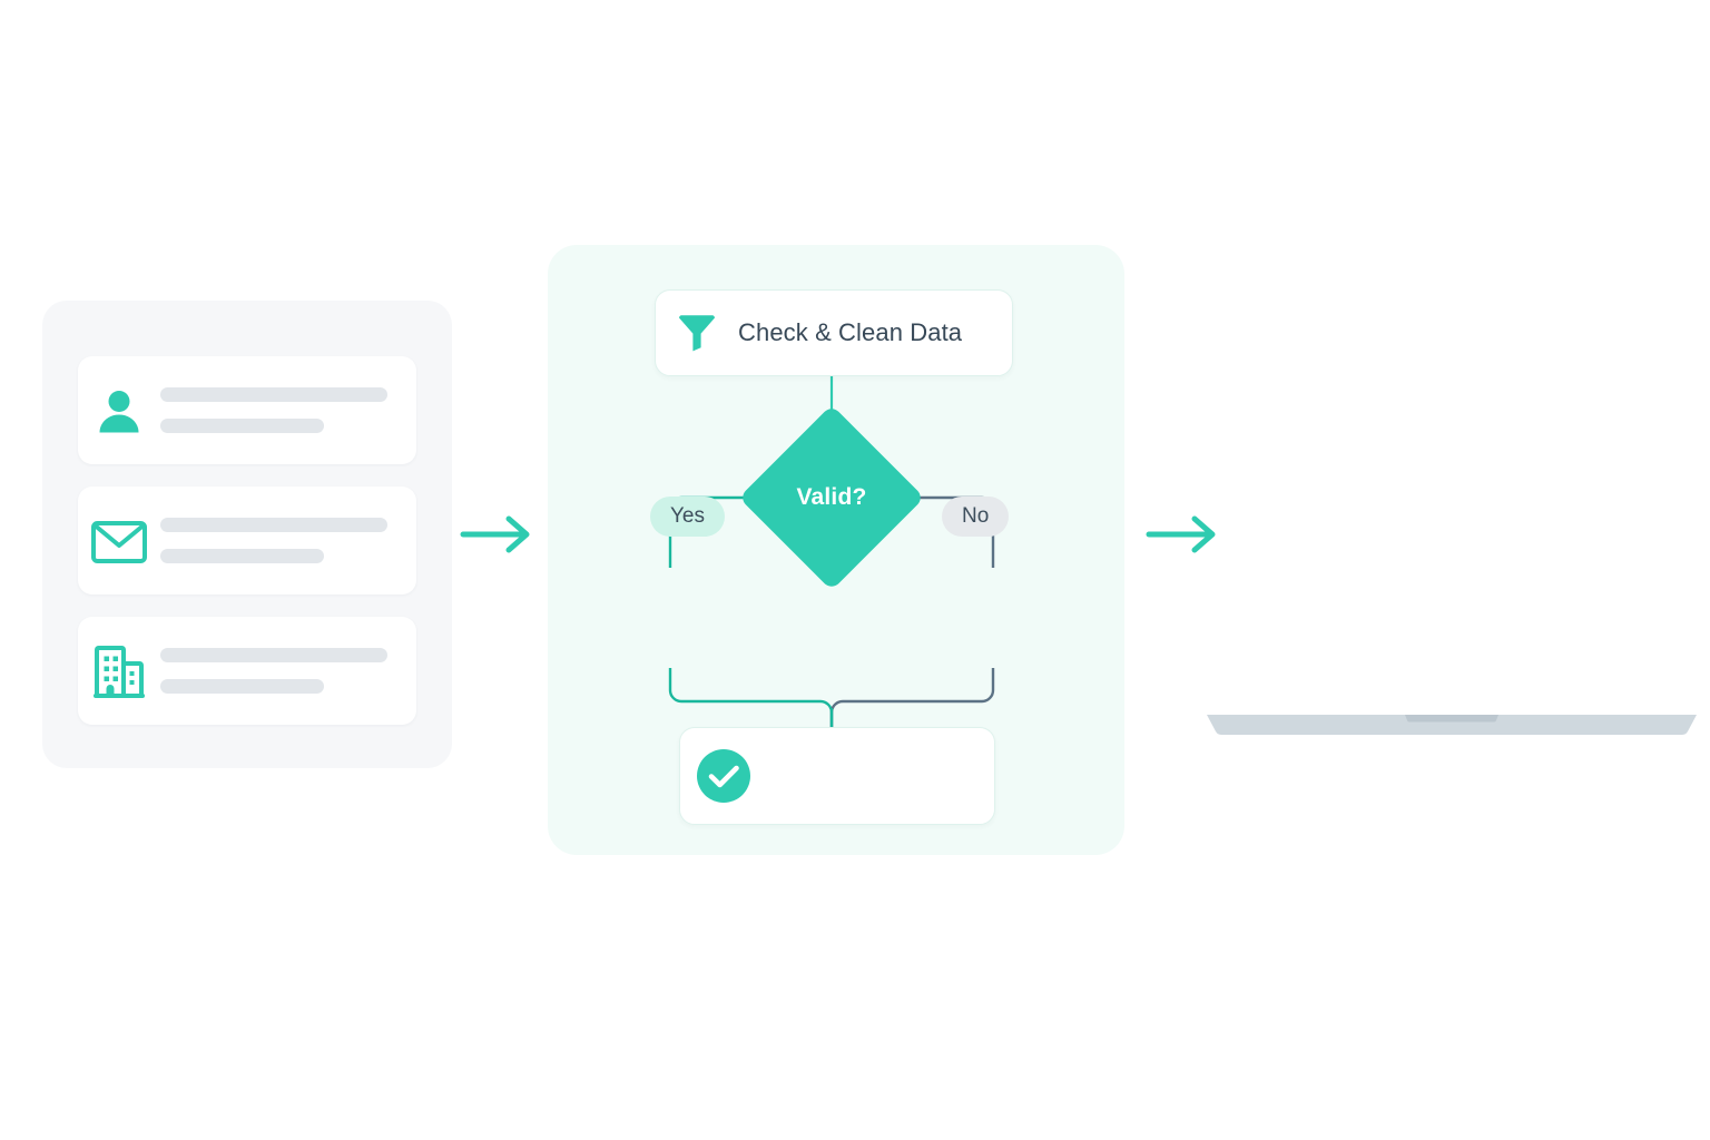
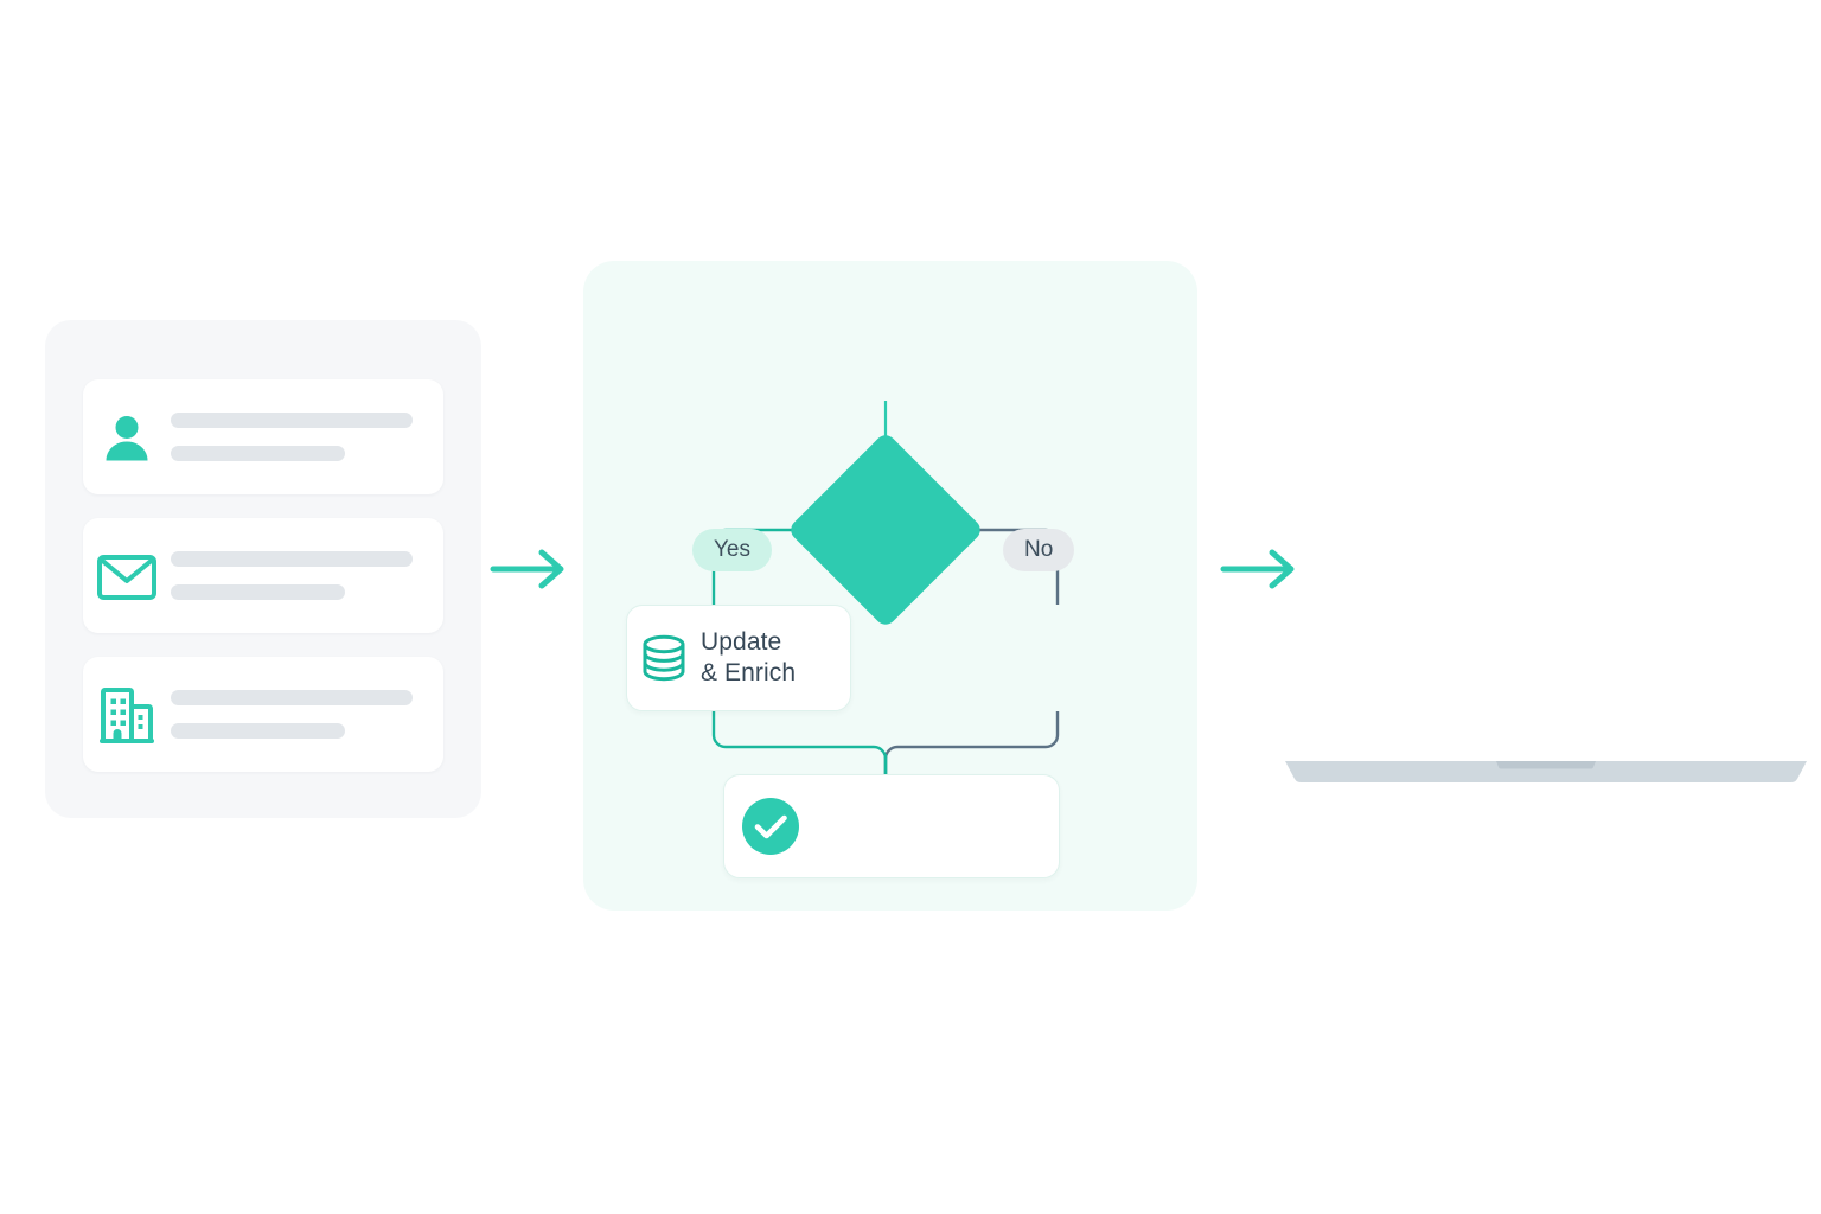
- Check & Clean Data
- Valid?
  Yes
  No
+ Update
+ & Enrich
